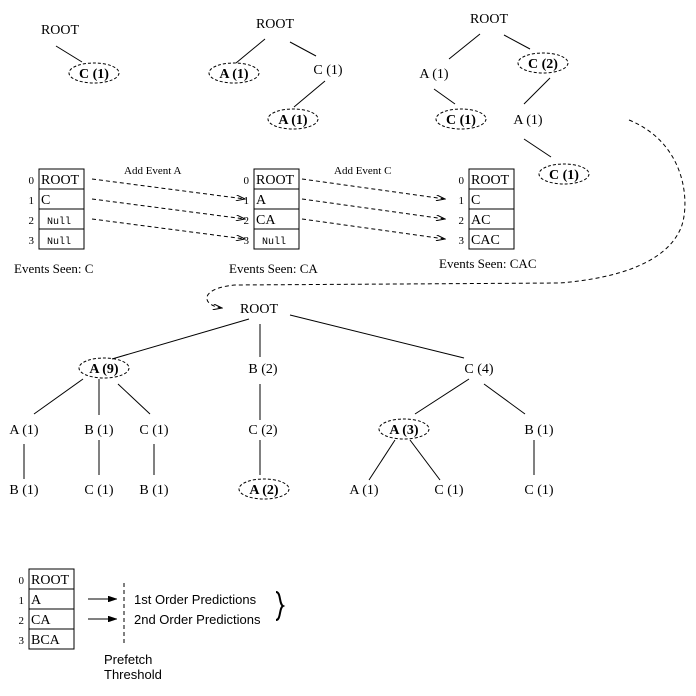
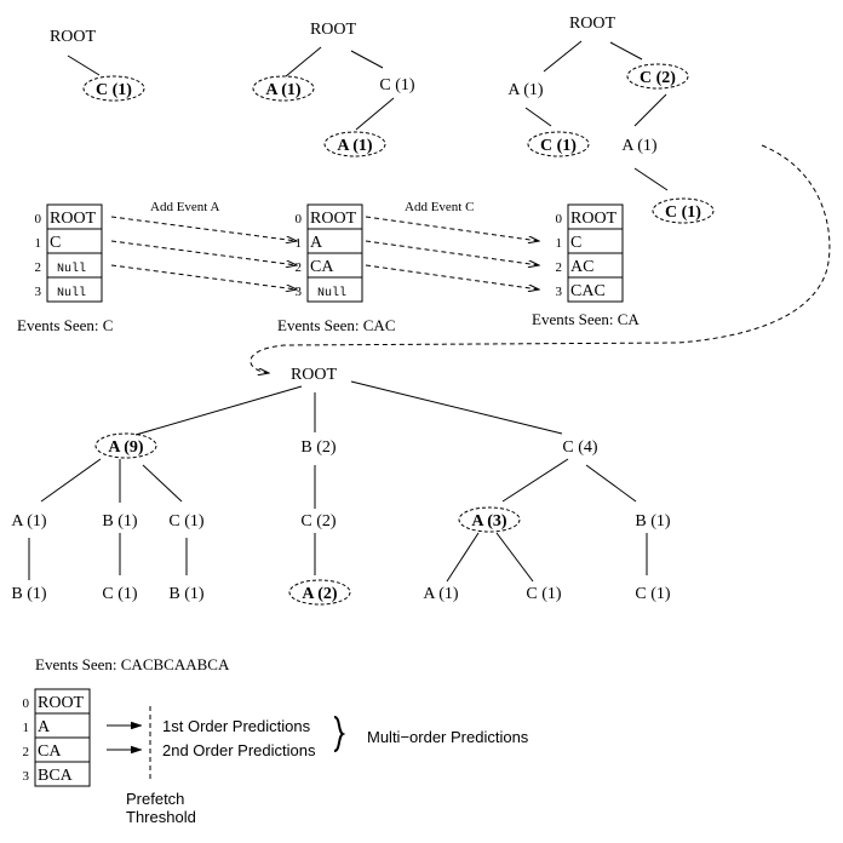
  ROOT
  C (1)
  ROOT
  A (1)
  C (1)
  A (1)
  ROOT
  A (1)
  C (2)
  C (1)
  A (1)
  C (1)
  ROOT
  A (9)
  B (2)
  C (4)
  A (1)
  B (1)
  C (1)
  C (2)
  A (3)
  B (1)
  B (1)
  C (1)
  B (1)
  A (2)
  A (1)
  C (1)
  C (1)
  0
  ROOT
  1
  C
  2
  Null
  3
  Null
  Events Seen: C
  0
  ROOT
  1
  A
  2
  CA
  3
  Null
- Events Seen: CA
+ Events Seen: CAC
  0
  ROOT
  1
  C
  2
  AC
  3
  CAC
- Events Seen: CAC
+ Events Seen: CA
  0
  ROOT
  1
  A
  2
  CA
  3
  BCA
+ Events Seen: CACBCAABCA
  Add Event A
  Add Event C
  1st Order Predictions
  2nd Order Predictions
+ Multi−order Predictions
  Prefetch
  Threshold
